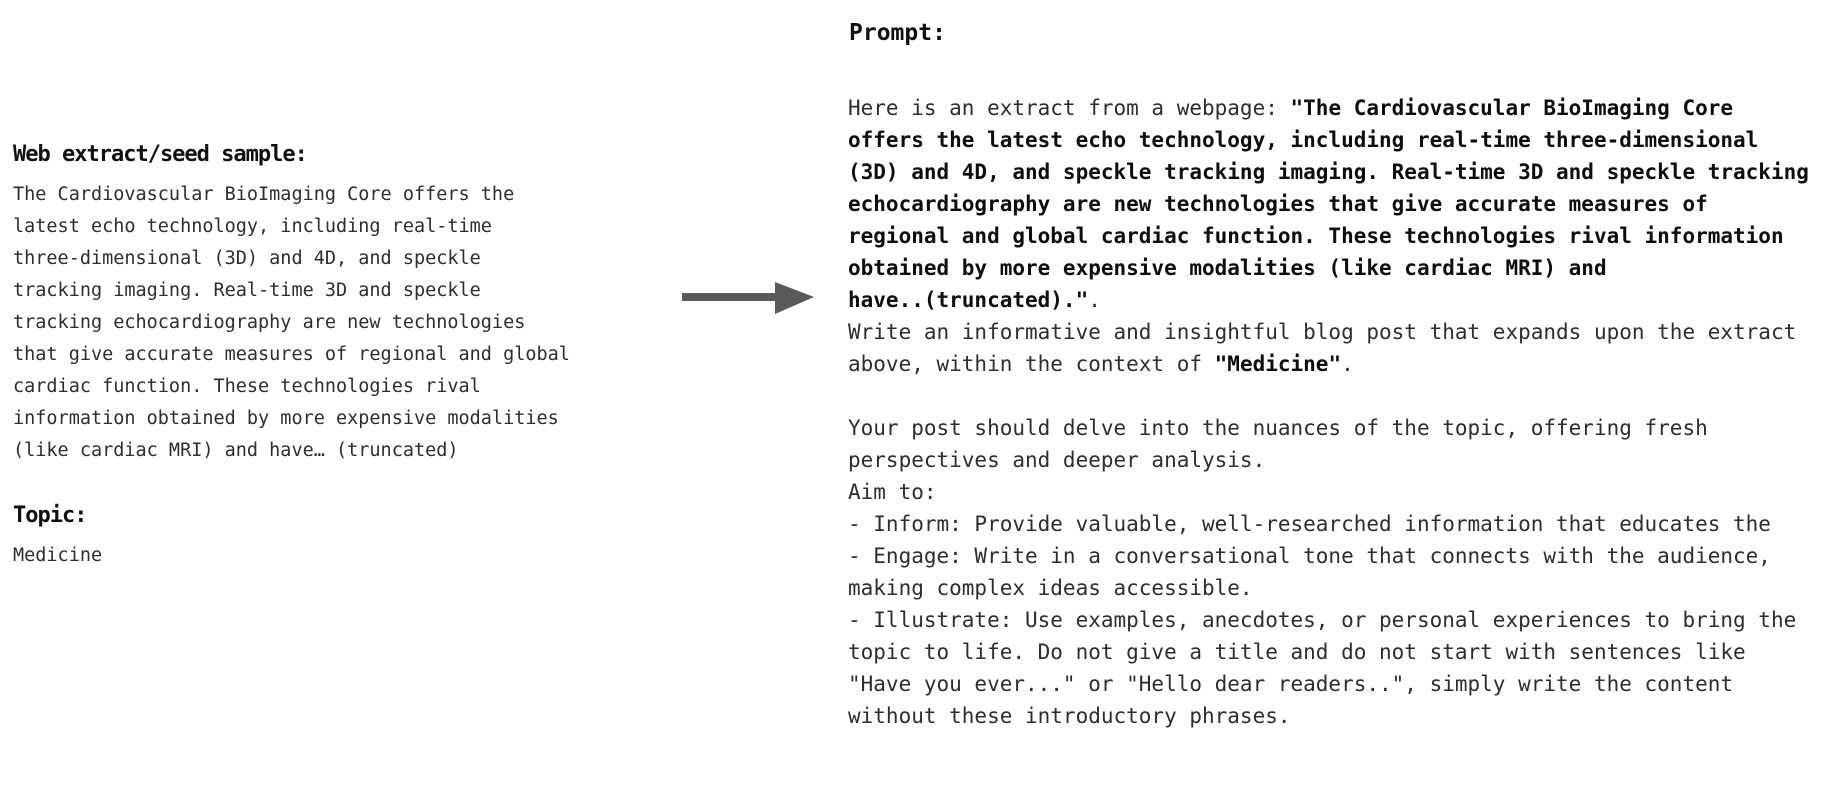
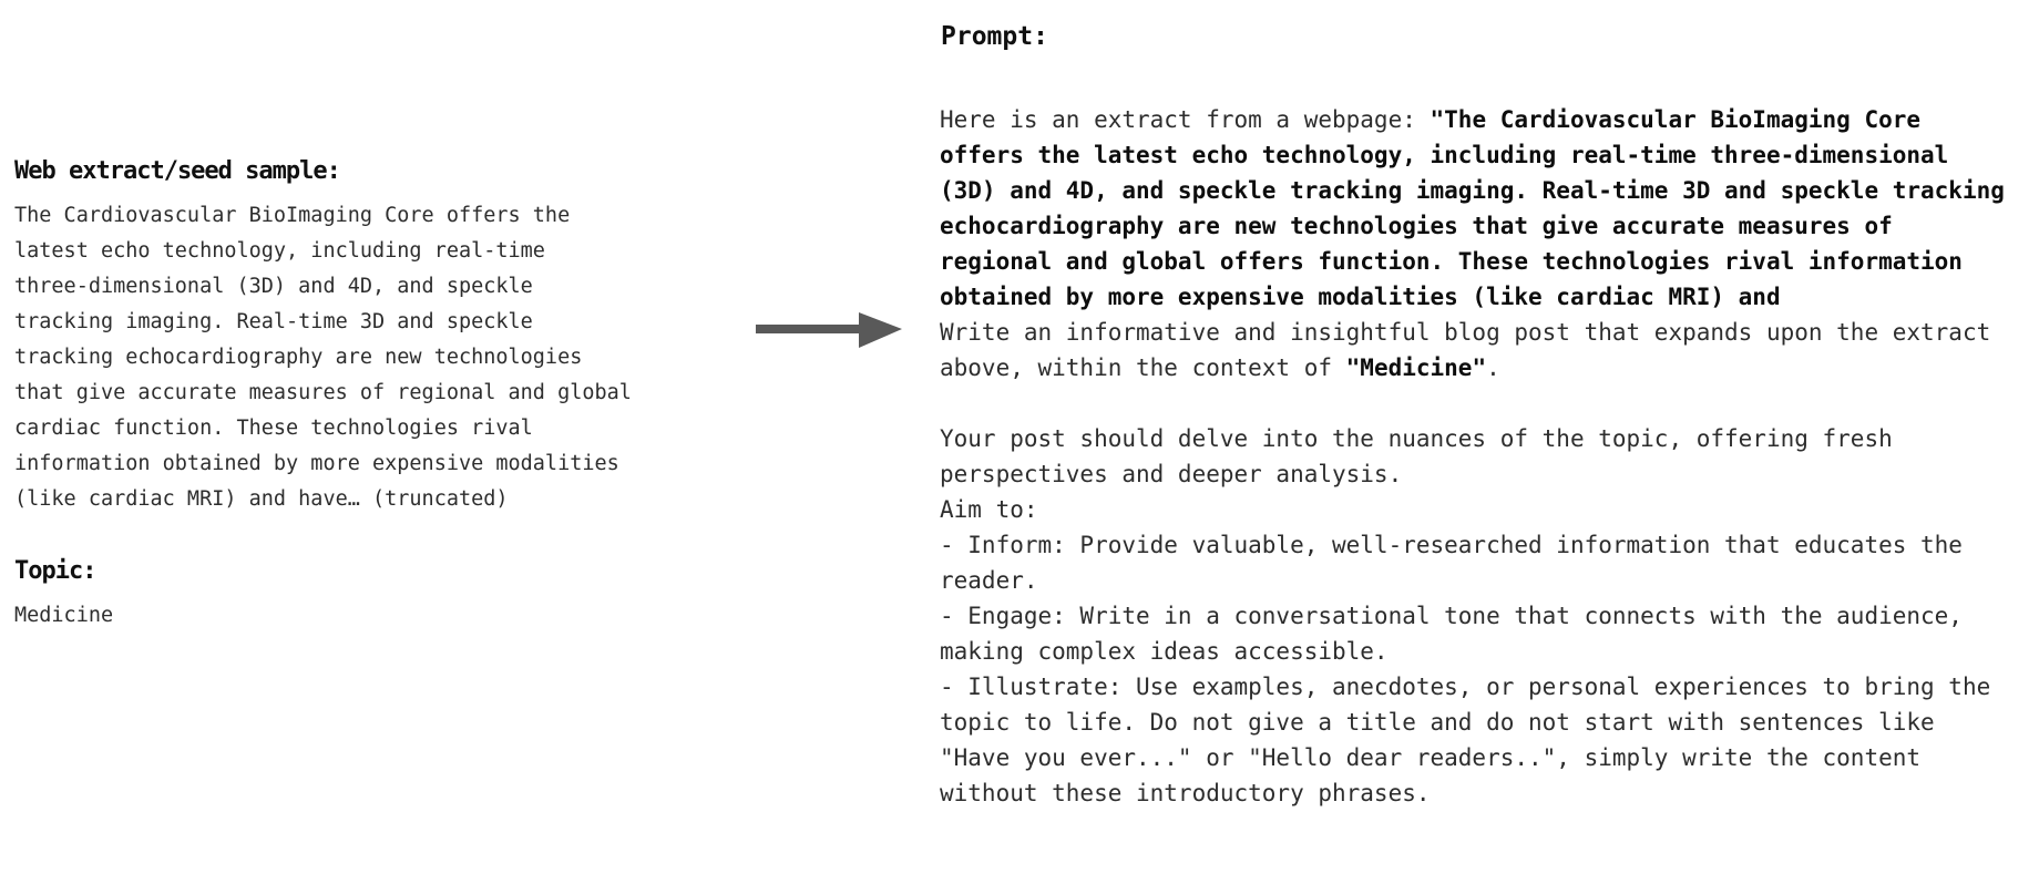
  Web extract/seed sample:
  The Cardiovascular BioImaging Core offers the
  latest echo technology, including real-time
  three-dimensional (3D) and 4D, and speckle
  tracking imaging. Real-time 3D and speckle
  tracking echocardiography are new technologies
  that give accurate measures of regional and global
  cardiac function. These technologies rival
  information obtained by more expensive modalities
  (like cardiac MRI) and have… (truncated)
  Topic:
  Medicine
  Prompt:
  Here is an extract from a webpage: "The Cardiovascular BioImaging Core
  offers the latest echo technology, including real-time three-dimensional
  (3D) and 4D, and speckle tracking imaging. Real-time 3D and speckle tracking
  echocardiography are new technologies that give accurate measures of
- regional and global cardiac function. These technologies rival information
+ regional and global offers function. These technologies rival information
  obtained by more expensive modalities (like cardiac MRI) and
- have..(truncated).".
  Write an informative and insightful blog post that expands upon the extract
  above, within the context of "Medicine".
  Your post should delve into the nuances of the topic, offering fresh
  perspectives and deeper analysis.
  Aim to:
  - Inform: Provide valuable, well-researched information that educates the
+ reader.
  - Engage: Write in a conversational tone that connects with the audience,
  making complex ideas accessible.
  - Illustrate: Use examples, anecdotes, or personal experiences to bring the
  topic to life. Do not give a title and do not start with sentences like
  "Have you ever..." or "Hello dear readers..", simply write the content
  without these introductory phrases.
